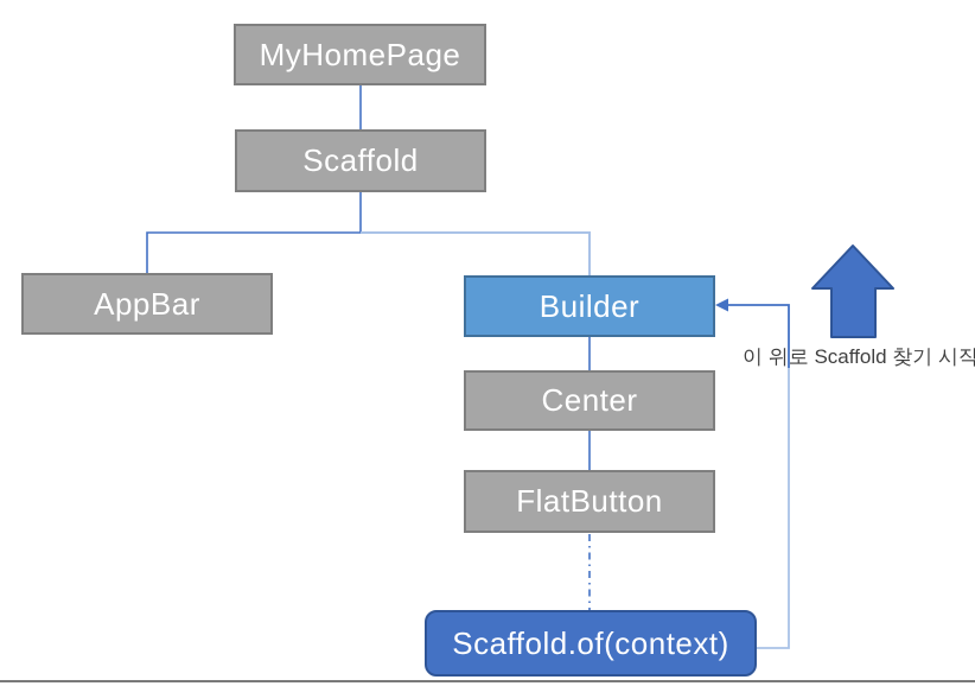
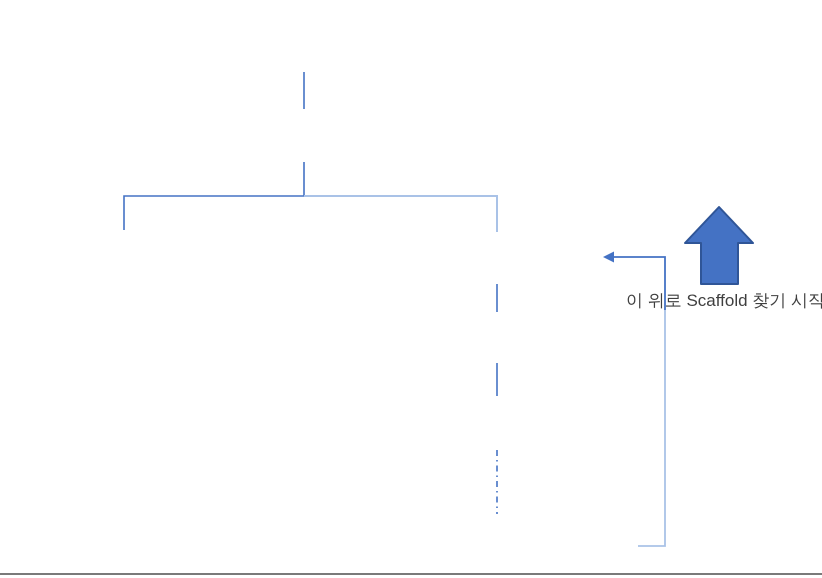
- MyHomePage
- Scaffold
- AppBar
- Builder
- Center
- FlatButton
- Scaffold.of(context)
  이 위로 Scaffold 찾기 시작
